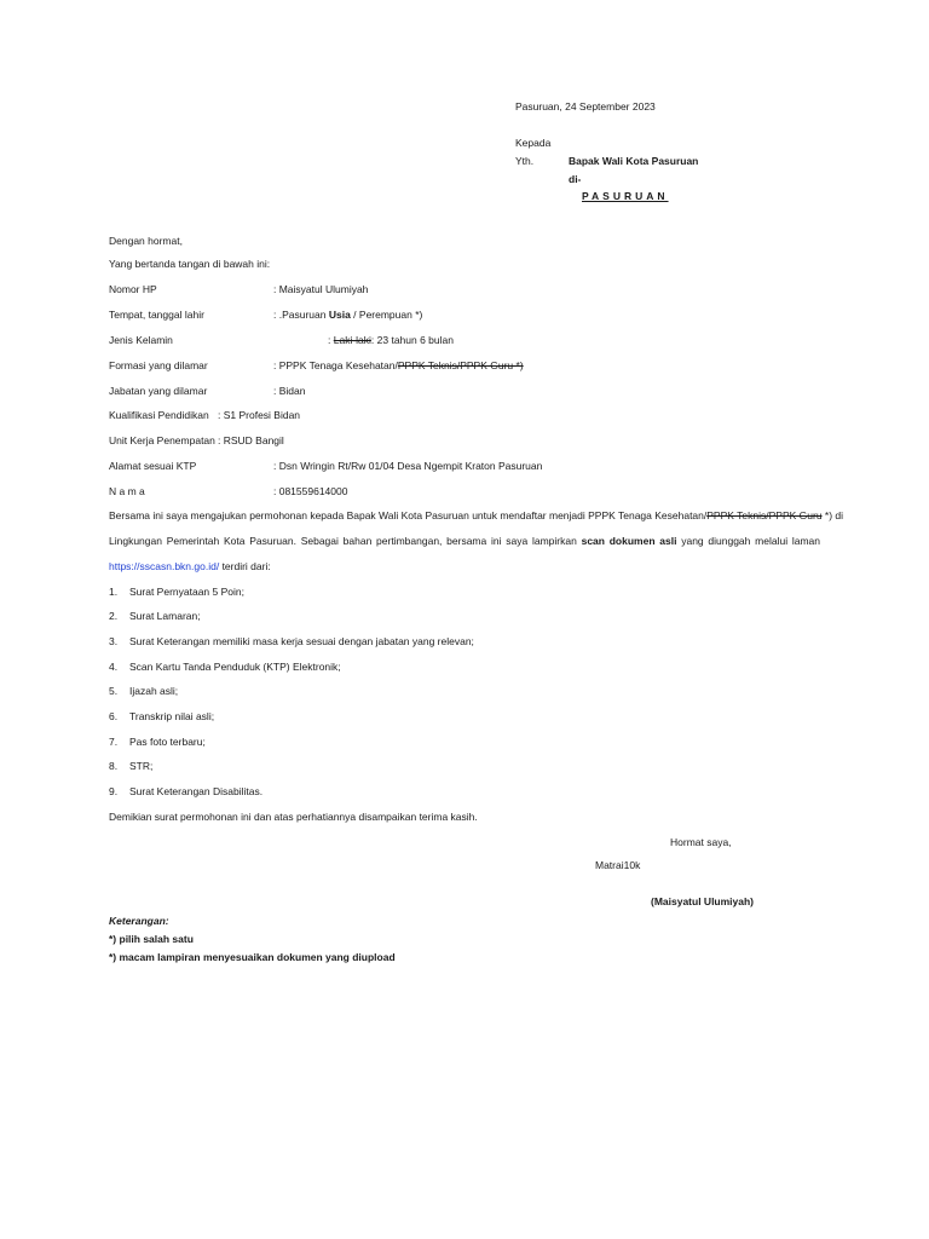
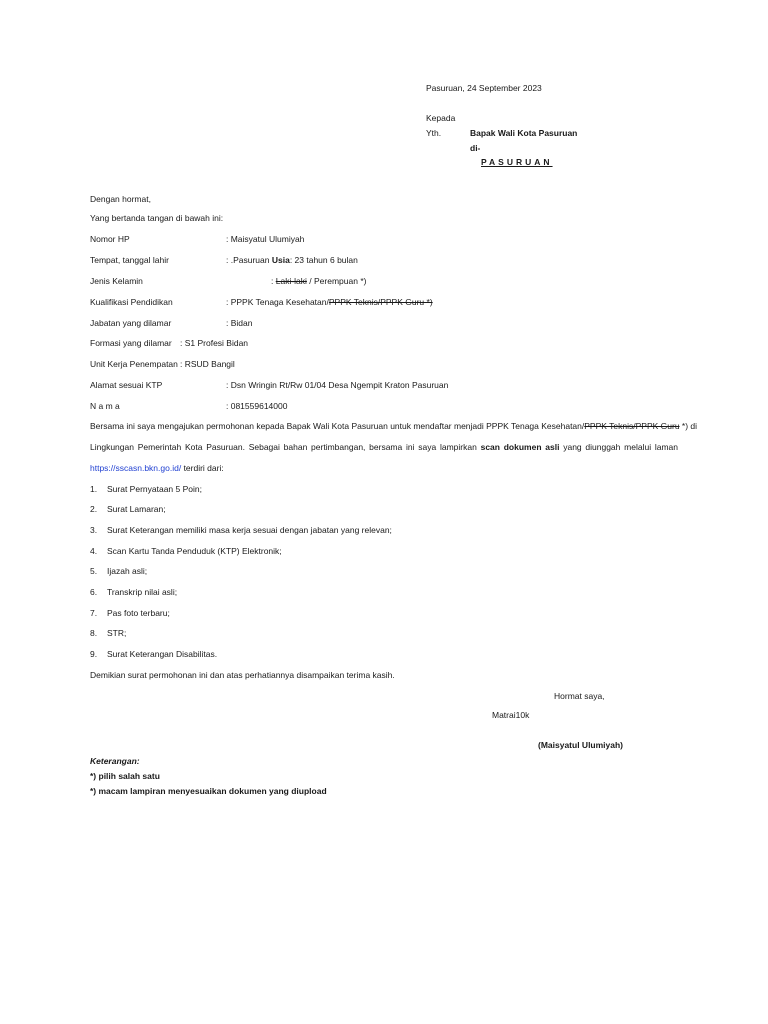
  Pasuruan, 24 September 2023
  Kepada
  Yth.
  Bapak Wali Kota Pasuruan
  di-
  PASURUAN
  Dengan hormat,
  Yang bertanda tangan di bawah ini:
  Nomor HP
  : Maisyatul Ulumiyah
  Tempat, tanggal lahir
- : .Pasuruan Usia / Perempuan *)
+ : .Pasuruan Usia: 23 tahun 6 bulan
  Jenis Kelamin
- : Laki-laki: 23 tahun 6 bulan
+ : Laki-laki / Perempuan *)
- Formasi yang dilamar
+ Kualifikasi Pendidikan
  : PPPK Tenaga Kesehatan/PPPK Teknis/PPPK Guru *)
  Jabatan yang dilamar
  : Bidan
- Kualifikasi Pendidikan
+ Formasi yang dilamar
  : S1 Profesi Bidan
  Unit Kerja Penempatan
  : RSUD Bangil
  Alamat sesuai KTP
  : Dsn Wringin Rt/Rw 01/04 Desa Ngempit Kraton Pasuruan
  N a m a
  : 081559614000
  Bersama ini saya mengajukan permohonan kepada Bapak Wali Kota Pasuruan untuk mendaftar menjadi PPPK Tenaga Kesehatan/PPPK Teknis/PPPK Guru *) di
  Lingkungan Pemerintah Kota Pasuruan. Sebagai bahan pertimbangan, bersama ini saya lampirkan scan dokumen asli yang diunggah melalui laman
  https://sscasn.bkn.go.id/ terdiri dari:
  1.
  Surat Pernyataan 5 Poin;
  2.
  Surat Lamaran;
  3.
  Surat Keterangan memiliki masa kerja sesuai dengan jabatan yang relevan;
  4.
  Scan Kartu Tanda Penduduk (KTP) Elektronik;
  5.
  Ijazah asli;
  6.
  Transkrip nilai asli;
  7.
  Pas foto terbaru;
  8.
  STR;
  9.
  Surat Keterangan Disabilitas.
  Demikian surat permohonan ini dan atas perhatiannya disampaikan terima kasih.
  Hormat saya,
  Matrai10k
  (Maisyatul Ulumiyah)
  Keterangan:
  *) pilih salah satu
  *) macam lampiran menyesuaikan dokumen yang diupload
